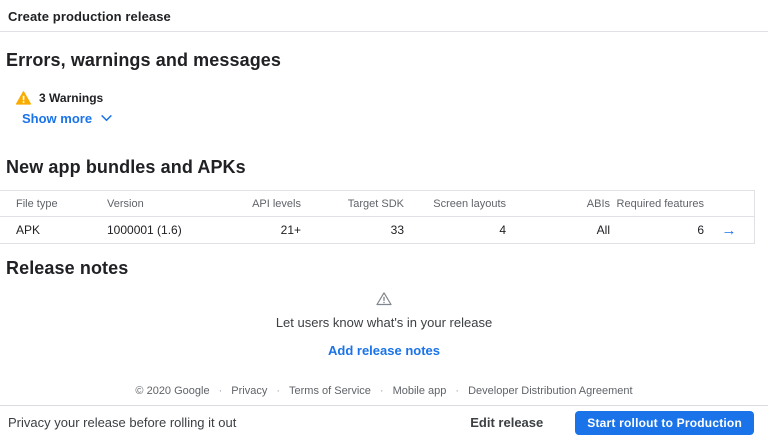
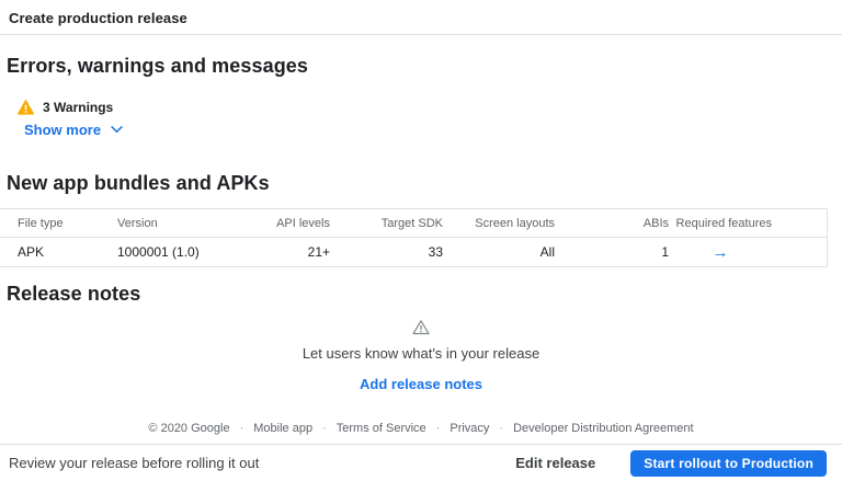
  Create production release
  Errors, warnings and messages
  3 Warnings
  Show more
  New app bundles and APKs
  File type
  Version
  API levels
  Target SDK
  Screen layouts
  ABIs
  Required features
  APK
- 1000001 (1.6)
+ 1000001 (1.0)
  21+
  33
- 4
  All
- 6
+ 1
  →
  Release notes
  Let users know what's in your release
  Add release notes
  © 2020 Google
  ·
- Privacy
+ Mobile app
  ·
  Terms of Service
  ·
- Mobile app
+ Privacy
  ·
  Developer Distribution Agreement
- Privacy your release before rolling it out
+ Review your release before rolling it out
  Edit release
  Start rollout to Production
